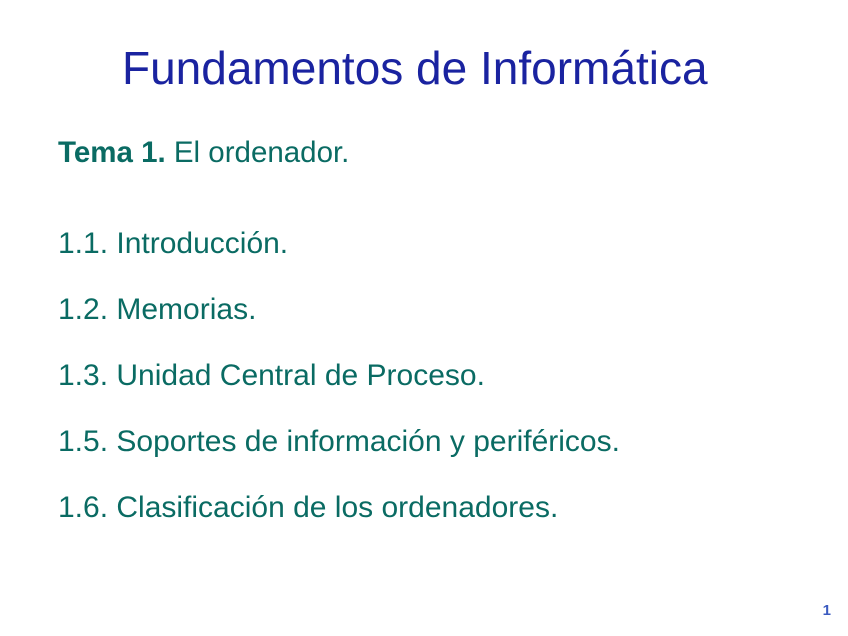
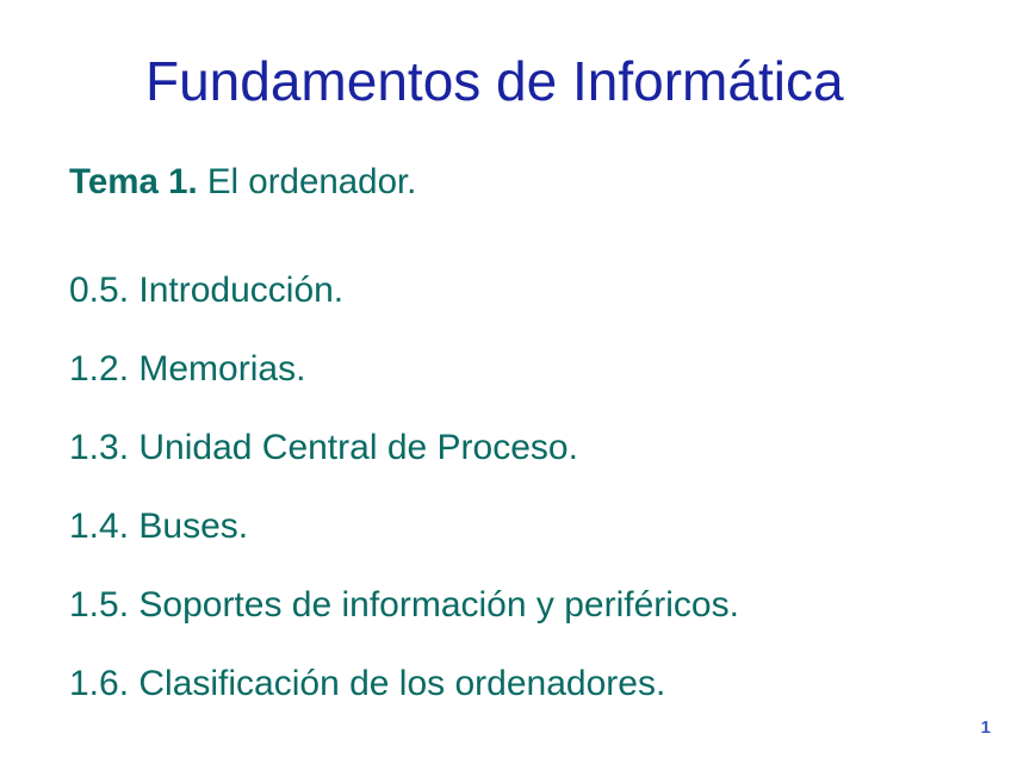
  Fundamentos de Informática
  Tema 1. El ordenador.
- 1.1. Introducción.
+ 0.5. Introducción.
  1.2. Memorias.
  1.3. Unidad Central de Proceso.
+ 1.4. Buses.
  1.5. Soportes de información y periféricos.
  1.6. Clasificación de los ordenadores.
  1
